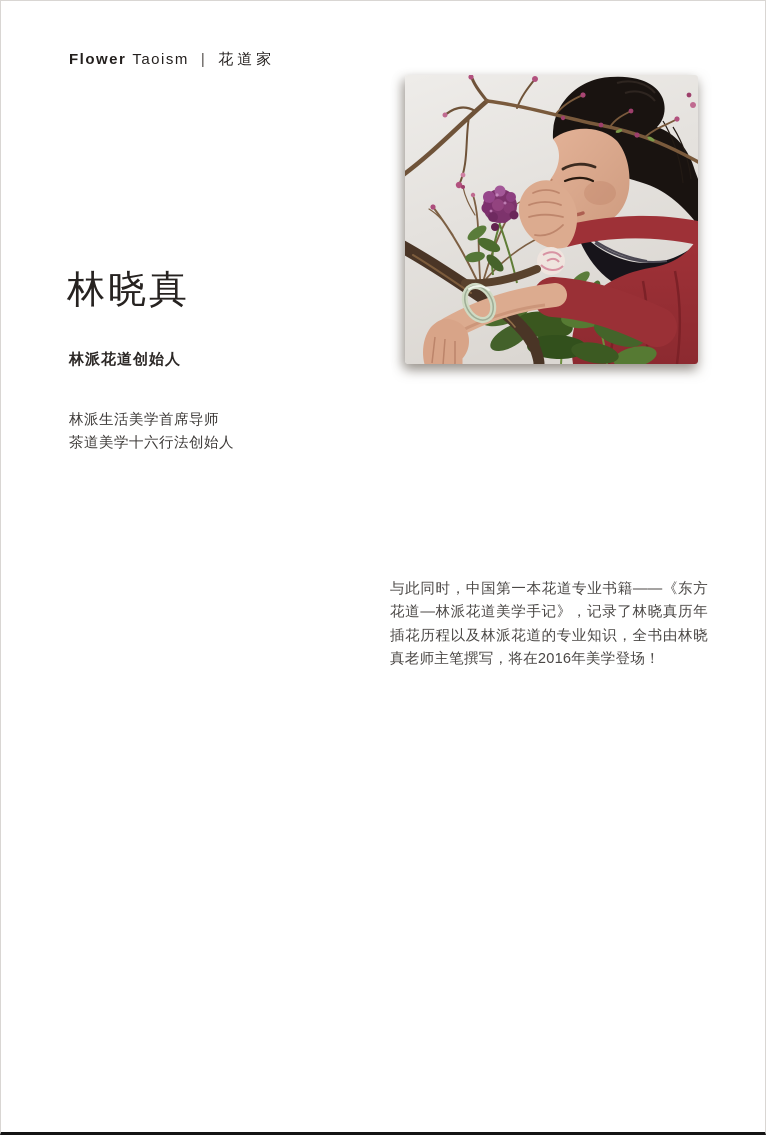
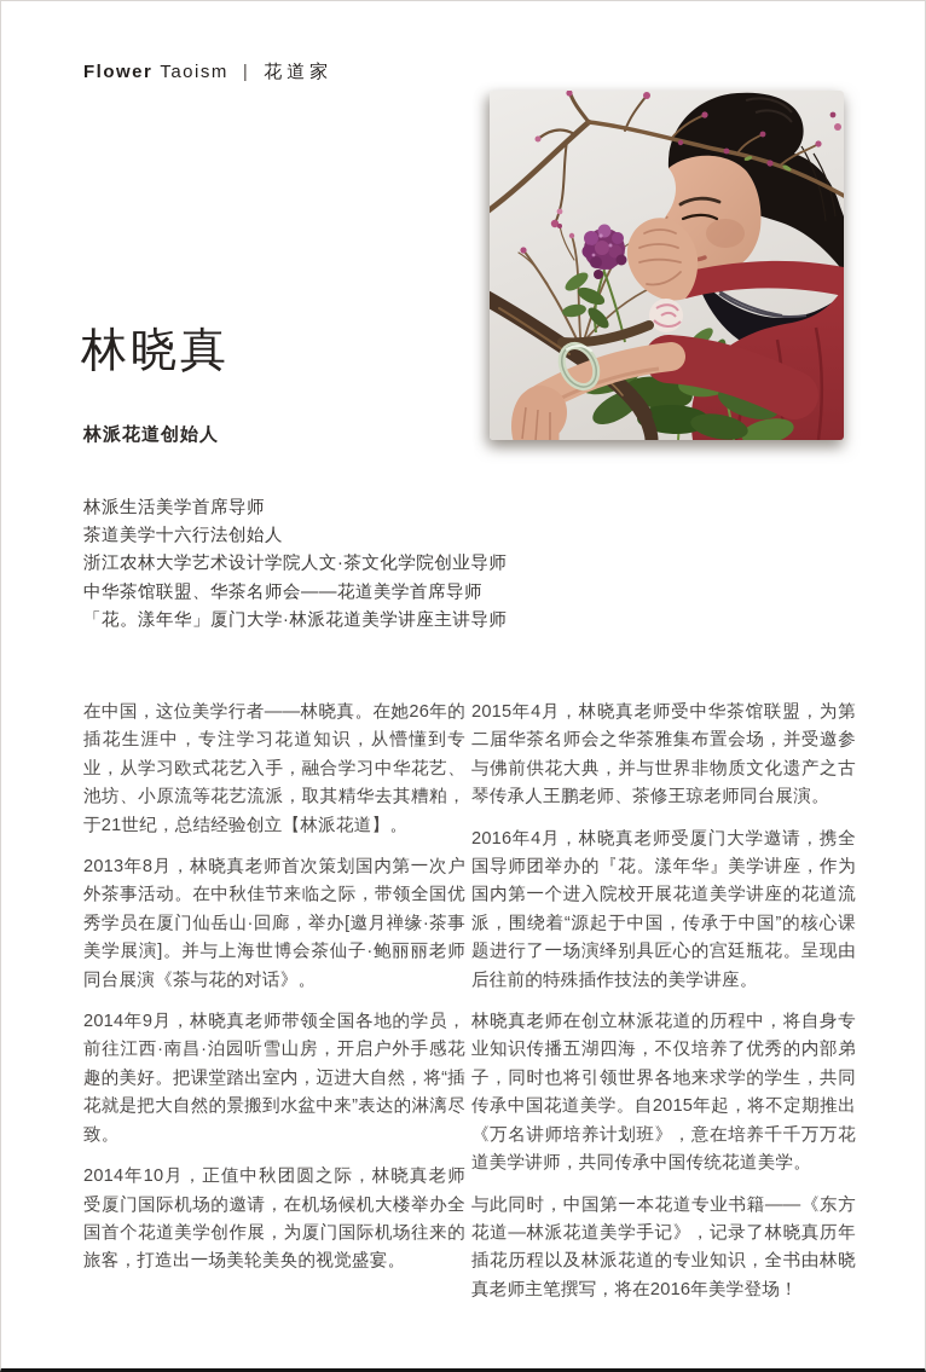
  Flower Taoism | 花道家
  林晓真
  林派花道创始人
  林派生活美学首席导师
  茶道美学十六行法创始人
+ 浙江农林大学艺术设计学院人文·茶文化学院创业导师
+ 中华茶馆联盟、华茶名师会——花道美学首席导师
+ 「花。漾年华」厦门大学·林派花道美学讲座主讲导师
+ 在中国，这位美学行者——林晓真。在她26年的插花生涯中，专注学习花道知识，从懵懂到专业，从学习欧式花艺入手，融合学习中华花艺、池坊、小原流等花艺流派，取其精华去其糟粕，于21世纪，总结经验创立【林派花道】。
+ 2013年8月，林晓真老师首次策划国内第一次户外茶事活动。在中秋佳节来临之际，带领全国优秀学员在厦门仙岳山·回廊，举办[邀月禅缘·茶事美学展演]。并与上海世博会茶仙子·鲍丽丽老师同台展演《茶与花的对话》。
+ 2014年9月，林晓真老师带领全国各地的学员，前往江西·南昌·泊园听雪山房，开启户外手感花趣的美好。把课堂踏出室内，迈进大自然，将“插花就是把大自然的景搬到水盆中来”表达的淋漓尽致。
+ 2014年10月，正值中秋团圆之际，林晓真老师受厦门国际机场的邀请，在机场候机大楼举办全国首个花道美学创作展，为厦门国际机场往来的旅客，打造出一场美轮美奂的视觉盛宴。
+ 2015年4月，林晓真老师受中华茶馆联盟，为第二届华茶名师会之华茶雅集布置会场，并受邀参与佛前供花大典，并与世界非物质文化遗产之古琴传承人王鹏老师、茶修王琼老师同台展演。
+ 2016年4月，林晓真老师受厦门大学邀请，携全国导师团举办的『花。漾年华』美学讲座，作为国内第一个进入院校开展花道美学讲座的花道流派，围绕着“源起于中国，传承于中国”的核心课题进行了一场演绎别具匠心的宫廷瓶花。呈现由后往前的特殊插作技法的美学讲座。
+ 林晓真老师在创立林派花道的历程中，将自身专业知识传播五湖四海，不仅培养了优秀的内部弟子，同时也将引领世界各地来求学的学生，共同传承中国花道美学。自2015年起，将不定期推出《万名讲师培养计划班》，意在培养千千万万花道美学讲师，共同传承中国传统花道美学。
  与此同时，中国第一本花道专业书籍——《东方花道—林派花道美学手记》，记录了林晓真历年插花历程以及林派花道的专业知识，全书由林晓真老师主笔撰写，将在2016年美学登场！
